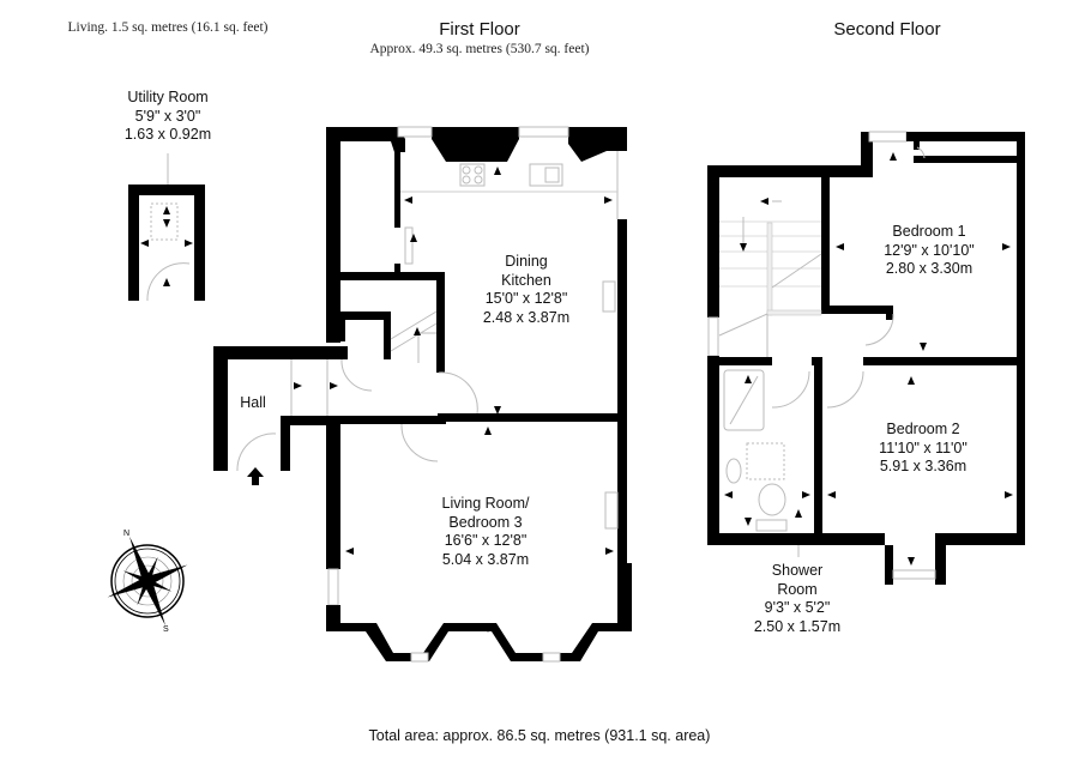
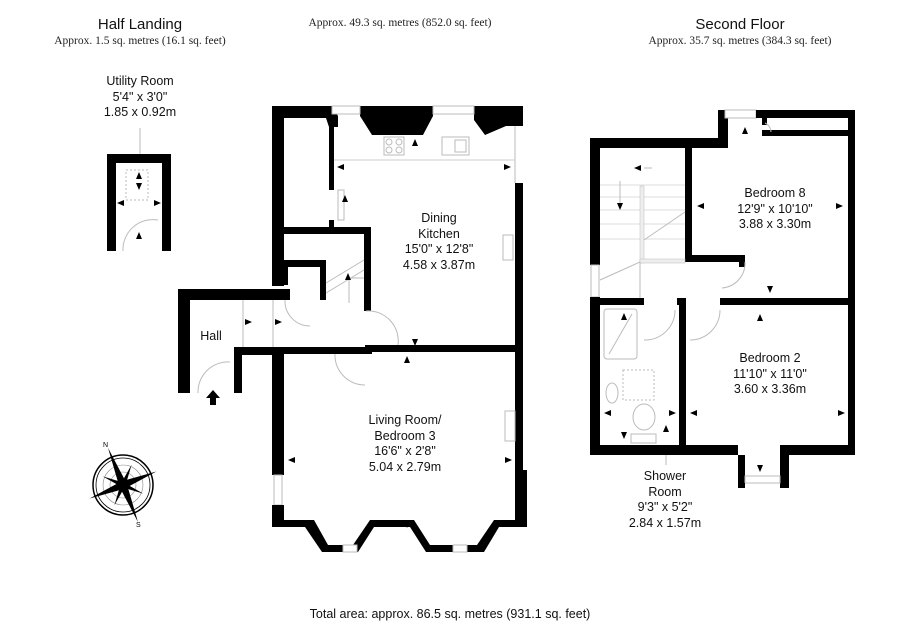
+ Half Landing
- Living. 1.5 sq. metres (16.1 sq. feet)
+ Approx. 1.5 sq. metres (16.1 sq. feet)
- First Floor
- Approx. 49.3 sq. metres (530.7 sq. feet)
+ Approx. 49.3 sq. metres (852.0 sq. feet)
  Second Floor
+ Approx. 35.7 sq. metres (384.3 sq. feet)
  Utility Room
- 5'9" x 3'0"
+ 5'4" x 3'0"
- 1.63 x 0.92m
+ 1.85 x 0.92m
  Dining
  Kitchen
  15'0" x 12'8"
- 2.48 x 3.87m
+ 4.58 x 3.87m
  Hall
  Living Room/
  Bedroom 3
- 16'6" x 12'8"
+ 16'6" x 2'8"
- 5.04 x 3.87m
+ 5.04 x 2.79m
- Bedroom 1
+ Bedroom 8
  12'9" x 10'10"
- 2.80 x 3.30m
+ 3.88 x 3.30m
  Bedroom 2
  11'10" x 11'0"
- 5.91 x 3.36m
+ 3.60 x 3.36m
  Shower
  Room
  9'3" x 5'2"
- 2.50 x 1.57m
+ 2.84 x 1.57m
- Total area: approx. 86.5 sq. metres (931.1 sq. area)
+ Total area: approx. 86.5 sq. metres (931.1 sq. feet)
